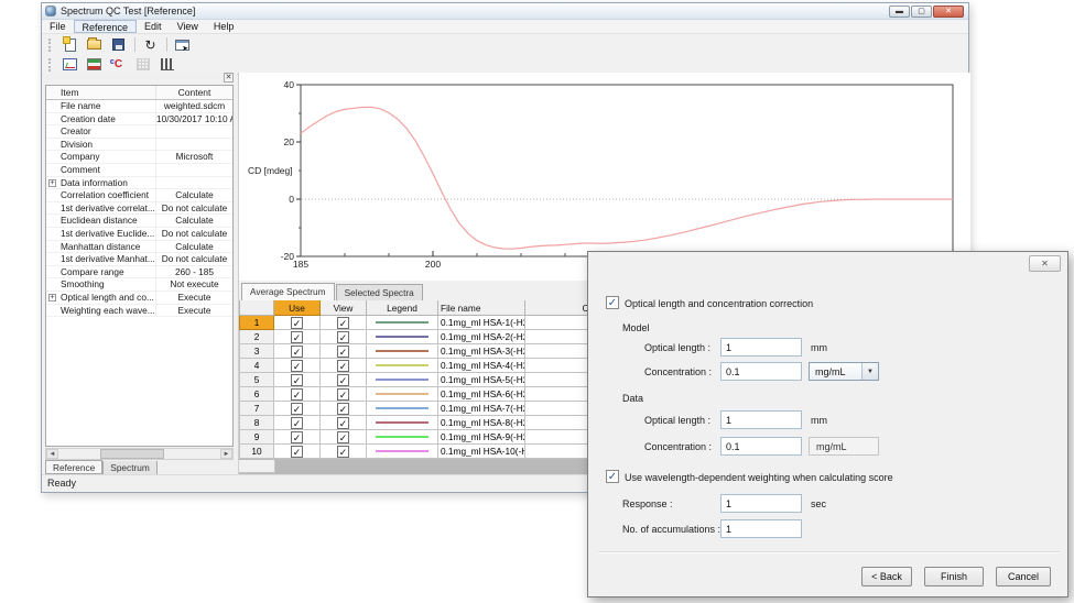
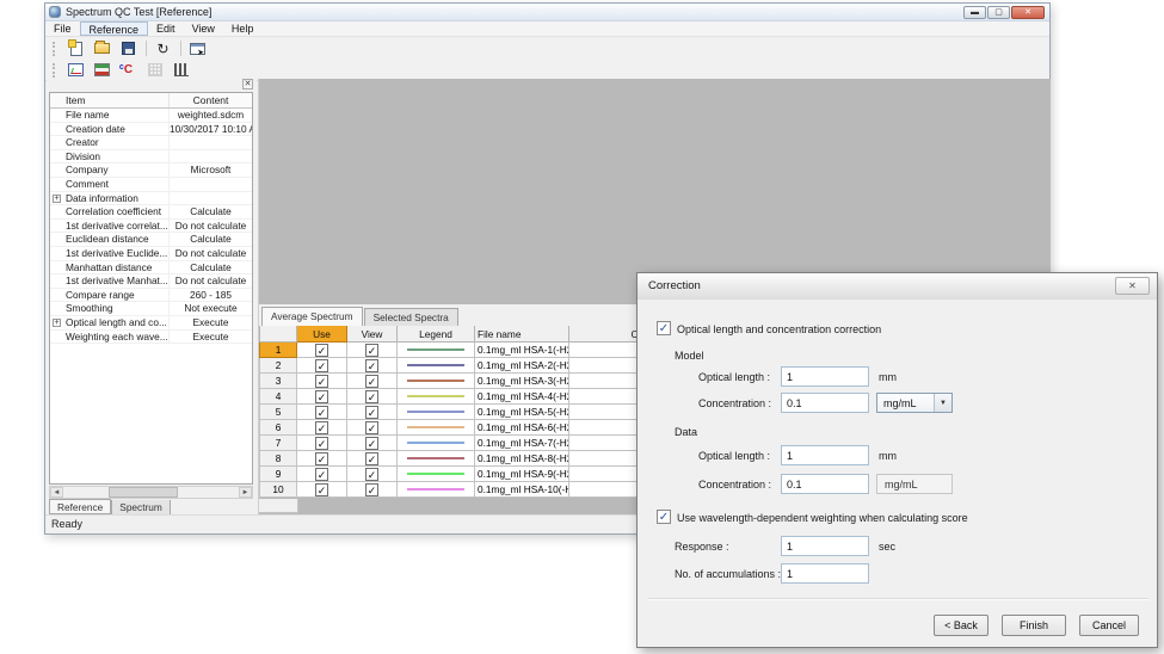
  Spectrum QC Test [Reference]
  File
  Reference
  Edit
  View
  Help
  ↻
  C
  Item
  Content
  File name
  weighted.sdcm
  Creation date
  10/30/2017 10:10
  Creator
  Division
  Company
  Microsoft
  Comment
  Data information
  Correlation coefficient
  Calculate
  1st derivative correlat...
  Do not calculate
  Euclidean distance
  Calculate
  1st derivative Euclide...
  Do not calculate
  Manhattan distance
  Calculate
  1st derivative Manhat...
  Do not calculate
  Compare range
  260 - 185
  Smoothing
  Not execute
  Optical length and co...
  Execute
  Weighting each wave...
  Execute
  Reference
  Spectrum
- -20
- 0
- 20
- 40
- 185
- 200
- CD [mdeg]
  Average Spectrum
  Selected Spectra
  Use
  View
  Legend
  File name
  1
  ✓
  ✓
  0.1mg_ml HSA-1(-H
  2
  ✓
  ✓
  0.1mg_ml HSA-2(-H
  3
  ✓
  ✓
  0.1mg_ml HSA-3(-H
  4
  ✓
  ✓
  0.1mg_ml HSA-4(-H
  5
  ✓
  ✓
  0.1mg_ml HSA-5(-H
  6
  ✓
  ✓
  0.1mg_ml HSA-6(-H
  7
  ✓
  ✓
  0.1mg_ml HSA-7(-H
  8
  ✓
  ✓
  0.1mg_ml HSA-8(-H
  9
  ✓
  ✓
  0.1mg_ml HSA-9(-H
  10
  ✓
  ✓
  0.1mg_ml HSA-10(-H
  Ready
+ Correction
  ✕
  ✓
  Optical length and concentration correction
  Model
  Optical length :
  1
  mm
  Concentration :
  0.1
  mg/mL
  Data
  Optical length :
  1
  mm
  Concentration :
  0.1
  mg/mL
  ✓
  Use wavelength-dependent weighting when calculating score
  Response :
  1
  sec
  No. of accumulations :
  1
  < Back
  Finish
  Cancel
